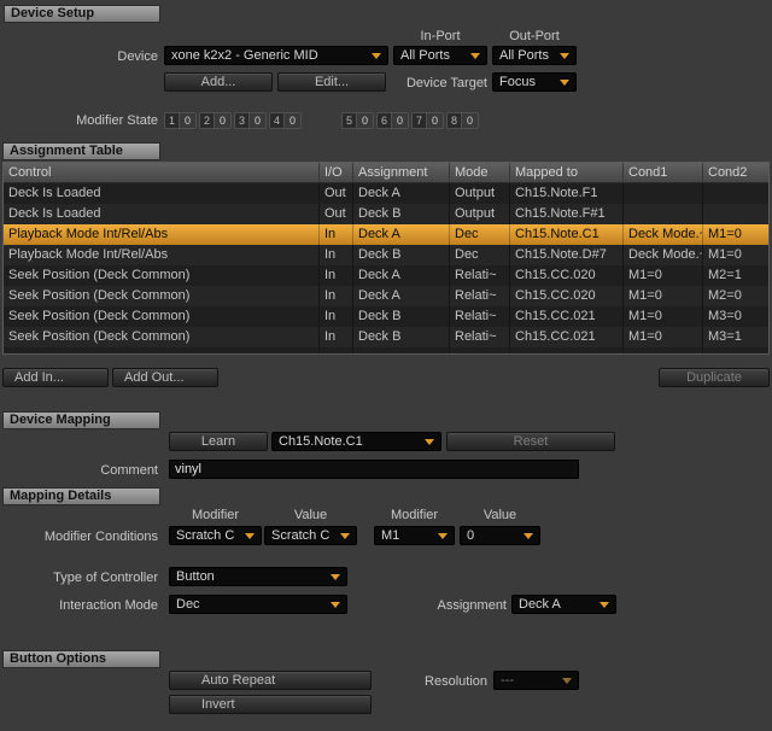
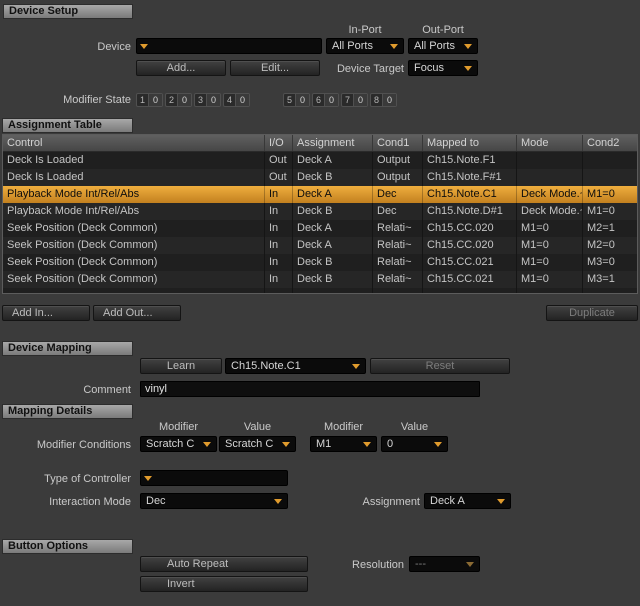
  Device Setup
  In-Port
  Out-Port
  Device
- xone k2x2 - Generic MID
  All Ports
  All Ports
  Add...
  Edit...
  Device Target
  Focus
  Modifier State
  1
  0
  2
  0
  3
  0
  4
  0
  5
  0
  6
  0
  7
  0
  8
  0
  Assignment Table
  Control
  I/O
  Assignment
- Mode
+ Cond1
  Mapped to
- Cond1
+ Mode
  Cond2
  Deck Is Loaded
  Out
  Deck A
  Output
  Ch15.Note.F1
  Deck Is Loaded
  Out
  Deck B
  Output
  Ch15.Note.F#1
  Playback Mode Int/Rel/Abs
  In
  Deck A
  Dec
  Ch15.Note.C1
  Deck Mode.~
  M1=0
  Playback Mode Int/Rel/Abs
  In
  Deck B
  Dec
- Ch15.Note.D#7
+ Ch15.Note.D#1
  Deck Mode.~
  M1=0
  Seek Position (Deck Common)
  In
  Deck A
  Relati~
  Ch15.CC.020
  M1=0
  M2=1
  Seek Position (Deck Common)
  In
  Deck A
  Relati~
  Ch15.CC.020
  M1=0
  M2=0
  Seek Position (Deck Common)
  In
  Deck B
  Relati~
  Ch15.CC.021
  M1=0
  M3=0
  Seek Position (Deck Common)
  In
  Deck B
  Relati~
  Ch15.CC.021
  M1=0
  M3=1
  Add In...
  Add Out...
  Duplicate
  Device Mapping
  Learn
  Ch15.Note.C1
  Reset
  Comment
  vinyl
  Mapping Details
  Modifier
  Value
  Modifier
  Value
  Modifier Conditions
  Scratch C
  Scratch C
  M1
  0
  Type of Controller
- Button
  Interaction Mode
  Dec
  Assignment
  Deck A
  Button Options
  Auto Repeat
  Resolution
  ---
  Invert
